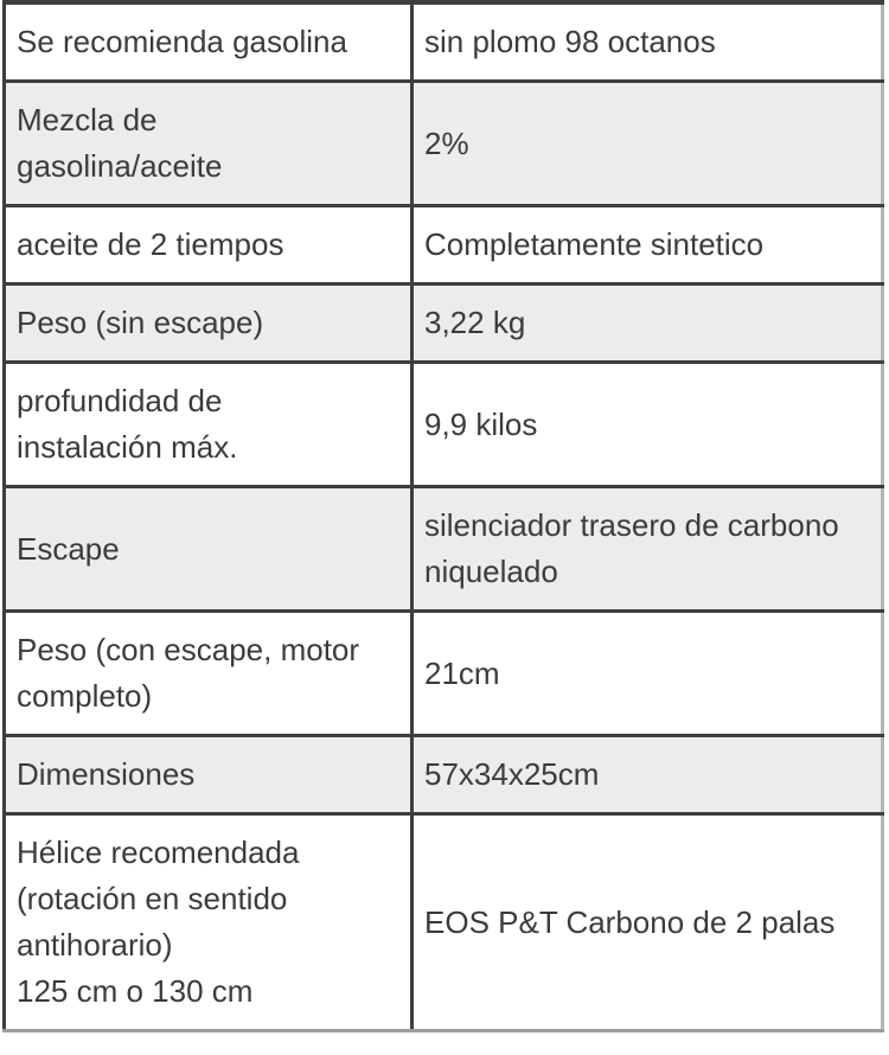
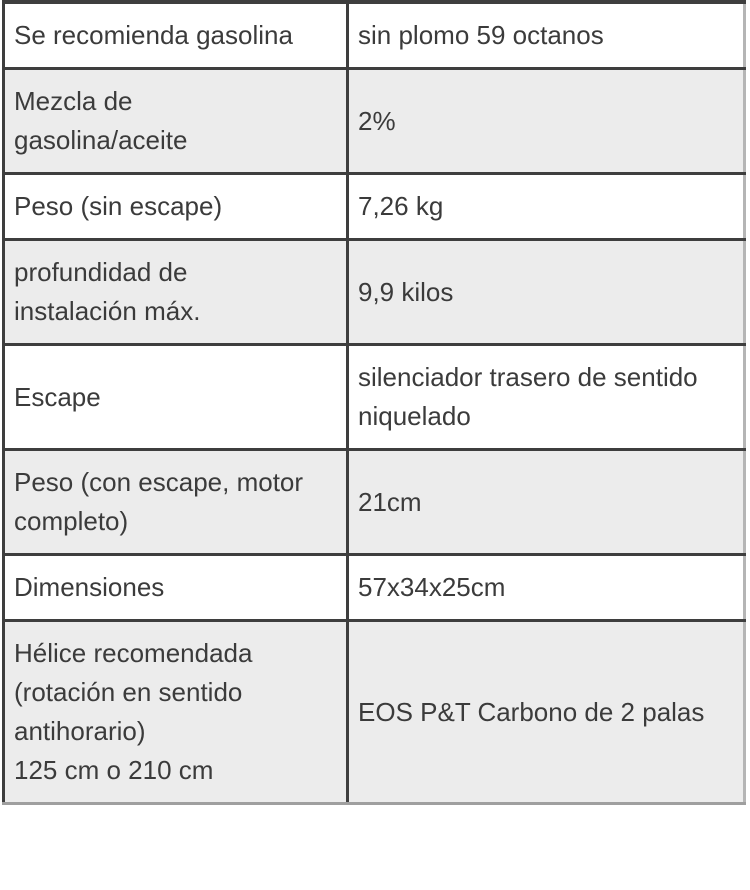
- Se recomienda gasolina	sin plomo 98 octanos
+ Se recomienda gasolina	sin plomo 59 octanos
  Mezcla de gasolina/aceite	2%
- aceite de 2 tiempos	Completamente sintetico
- Peso (sin escape)	3,22 kg
+ Peso (sin escape)	7,26 kg
  profundidad de instalación máx.	9,9 kilos
- Escape	silenciador trasero de carbono niquelado
+ Escape	silenciador trasero de sentido niquelado
  Peso (con escape, motor completo)	21cm
  Dimensiones	57x34x25cm
- Hélice recomendada (rotación en sentido antihorario) 125 cm o 130 cm	EOS P&T Carbono de 2 palas
+ Hélice recomendada (rotación en sentido antihorario) 125 cm o 210 cm	EOS P&T Carbono de 2 palas
